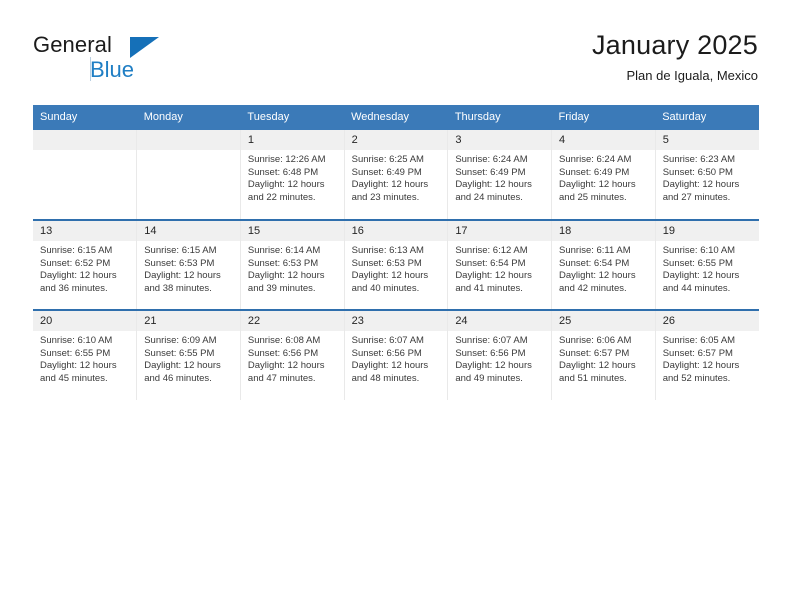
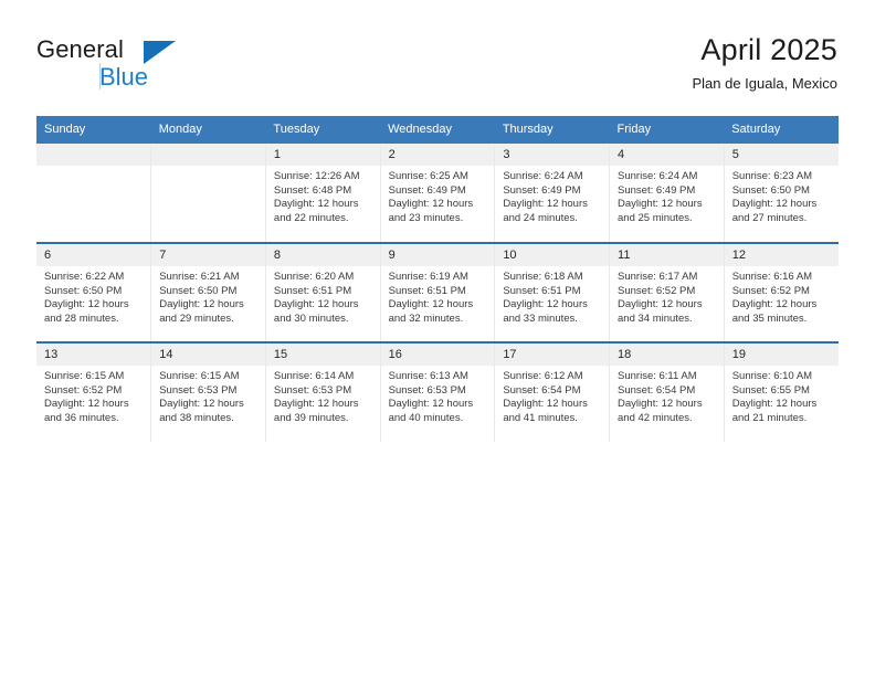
  General
  Blue
- January 2025
+ April 2025
  Plan de Iguala, Mexico
  Sunday	Monday	Tuesday	Wednesday	Thursday	Friday	Saturday
  		1Sunrise: 12:26 AMSunset: 6:48 PMDaylight: 12 hoursand 22 minutes.	2Sunrise: 6:25 AMSunset: 6:49 PMDaylight: 12 hoursand 23 minutes.	3Sunrise: 6:24 AMSunset: 6:49 PMDaylight: 12 hoursand 24 minutes.	4Sunrise: 6:24 AMSunset: 6:49 PMDaylight: 12 hoursand 25 minutes.	5Sunrise: 6:23 AMSunset: 6:50 PMDaylight: 12 hoursand 27 minutes.
+ 6Sunrise: 6:22 AMSunset: 6:50 PMDaylight: 12 hoursand 28 minutes.	7Sunrise: 6:21 AMSunset: 6:50 PMDaylight: 12 hoursand 29 minutes.	8Sunrise: 6:20 AMSunset: 6:51 PMDaylight: 12 hoursand 30 minutes.	9Sunrise: 6:19 AMSunset: 6:51 PMDaylight: 12 hoursand 32 minutes.	10Sunrise: 6:18 AMSunset: 6:51 PMDaylight: 12 hoursand 33 minutes.	11Sunrise: 6:17 AMSunset: 6:52 PMDaylight: 12 hoursand 34 minutes.	12Sunrise: 6:16 AMSunset: 6:52 PMDaylight: 12 hoursand 35 minutes.
- 13Sunrise: 6:15 AMSunset: 6:52 PMDaylight: 12 hoursand 36 minutes.	14Sunrise: 6:15 AMSunset: 6:53 PMDaylight: 12 hoursand 38 minutes.	15Sunrise: 6:14 AMSunset: 6:53 PMDaylight: 12 hoursand 39 minutes.	16Sunrise: 6:13 AMSunset: 6:53 PMDaylight: 12 hoursand 40 minutes.	17Sunrise: 6:12 AMSunset: 6:54 PMDaylight: 12 hoursand 41 minutes.	18Sunrise: 6:11 AMSunset: 6:54 PMDaylight: 12 hoursand 42 minutes.	19Sunrise: 6:10 AMSunset: 6:55 PMDaylight: 12 hoursand 44 minutes.
+ 13Sunrise: 6:15 AMSunset: 6:52 PMDaylight: 12 hoursand 36 minutes.	14Sunrise: 6:15 AMSunset: 6:53 PMDaylight: 12 hoursand 38 minutes.	15Sunrise: 6:14 AMSunset: 6:53 PMDaylight: 12 hoursand 39 minutes.	16Sunrise: 6:13 AMSunset: 6:53 PMDaylight: 12 hoursand 40 minutes.	17Sunrise: 6:12 AMSunset: 6:54 PMDaylight: 12 hoursand 41 minutes.	18Sunrise: 6:11 AMSunset: 6:54 PMDaylight: 12 hoursand 42 minutes.	19Sunrise: 6:10 AMSunset: 6:55 PMDaylight: 12 hoursand 21 minutes.
- 20Sunrise: 6:10 AMSunset: 6:55 PMDaylight: 12 hoursand 45 minutes.	21Sunrise: 6:09 AMSunset: 6:55 PMDaylight: 12 hoursand 46 minutes.	22Sunrise: 6:08 AMSunset: 6:56 PMDaylight: 12 hoursand 47 minutes.	23Sunrise: 6:07 AMSunset: 6:56 PMDaylight: 12 hoursand 48 minutes.	24Sunrise: 6:07 AMSunset: 6:56 PMDaylight: 12 hoursand 49 minutes.	25Sunrise: 6:06 AMSunset: 6:57 PMDaylight: 12 hoursand 51 minutes.	26Sunrise: 6:05 AMSunset: 6:57 PMDaylight: 12 hoursand 52 minutes.
